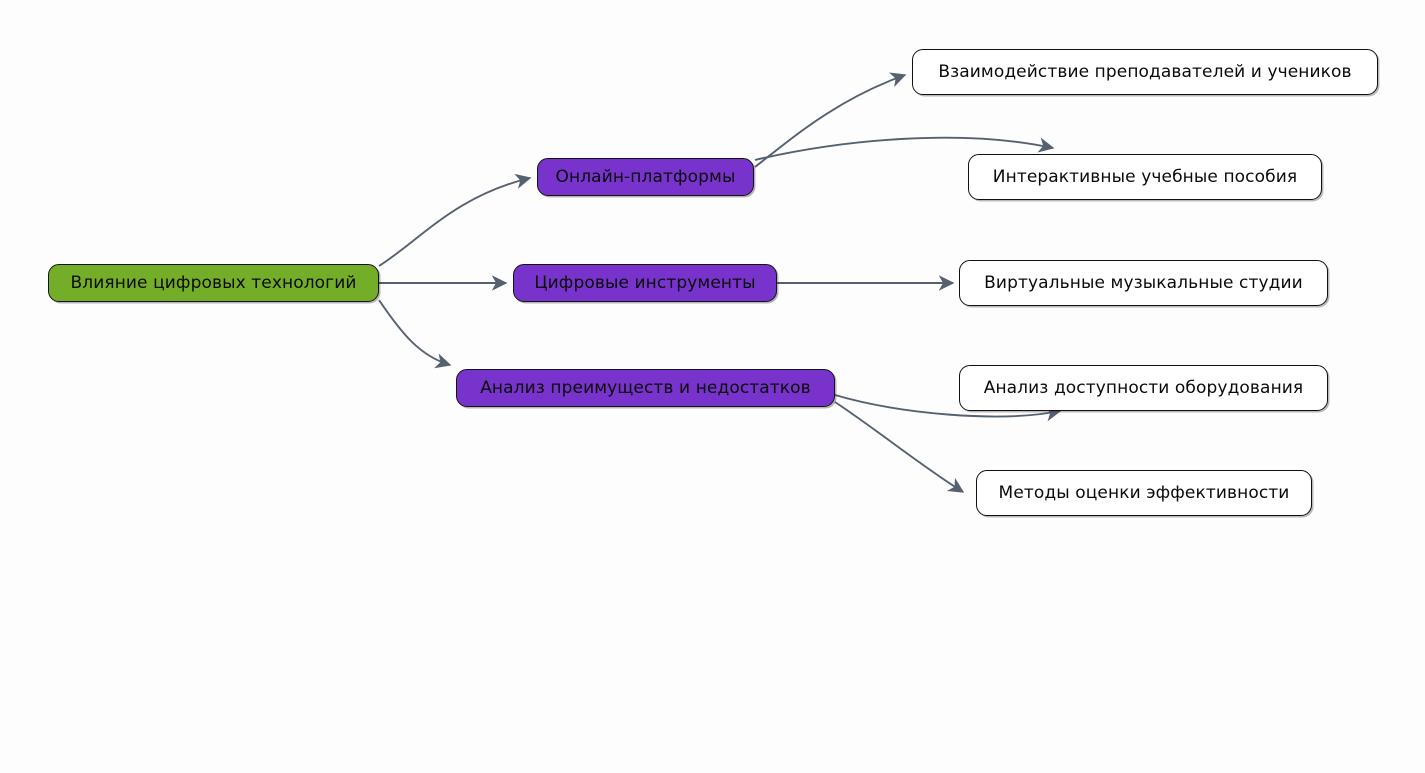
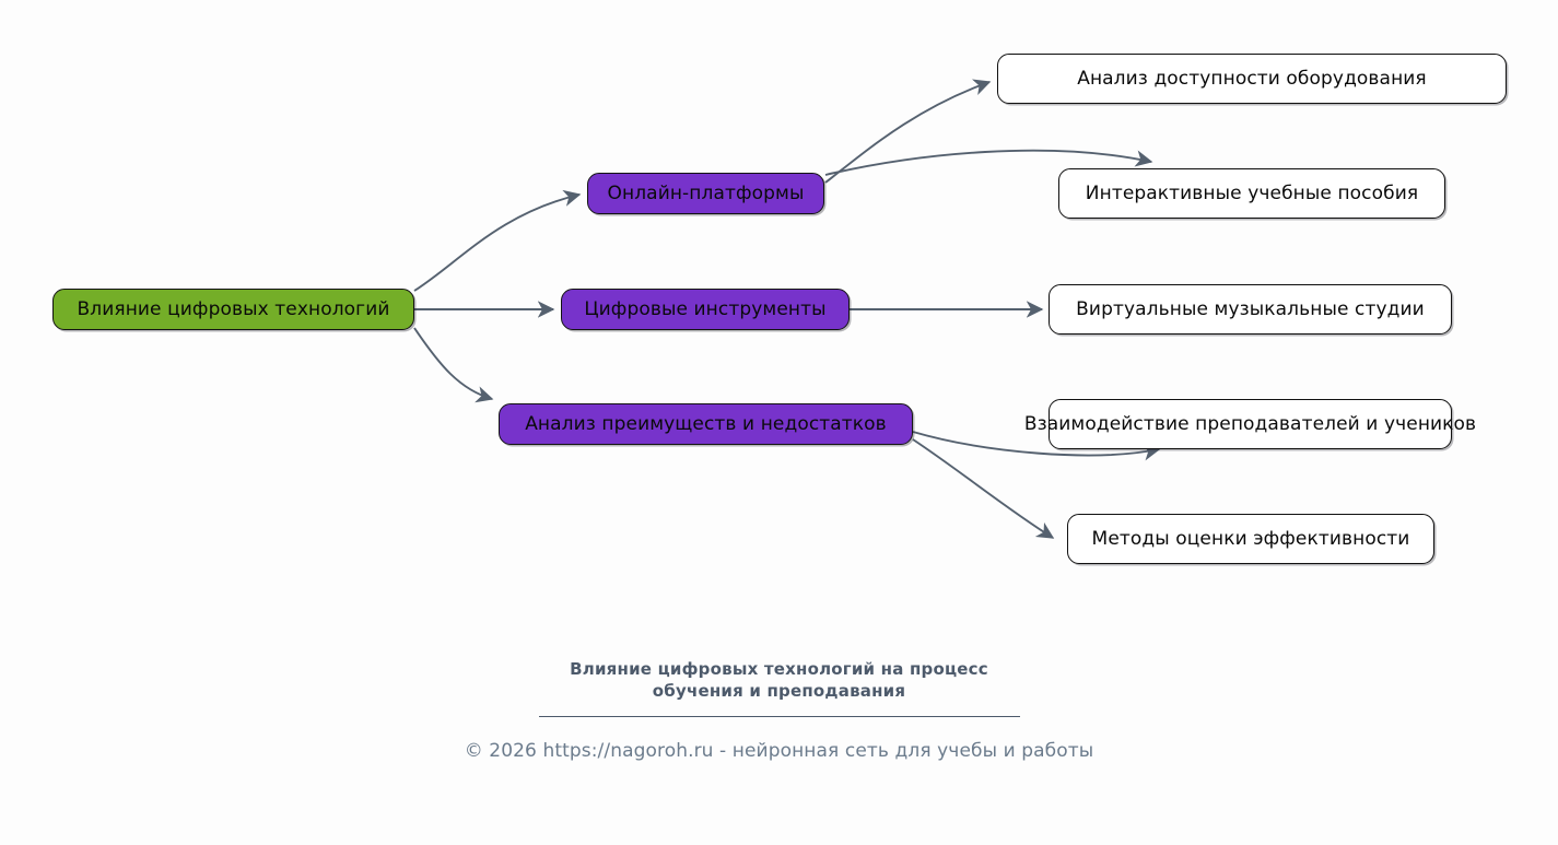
  Влияние цифровых технологий
  Онлайн-платформы
  Цифровые инструменты
  Анализ преимуществ и недостатков
- Взаимодействие преподавателей и учеников
+ Анализ доступности оборудования
  Интерактивные учебные пособия
  Виртуальные музыкальные студии
- Анализ доступности оборудования
+ Взаимодействие преподавателей и учеников
  Методы оценки эффективности
+ Влияние цифровых технологий на процесс
+ обучения и преподавания
+ © 2026 https://nagoroh.ru - нейронная сеть для учебы и работы
